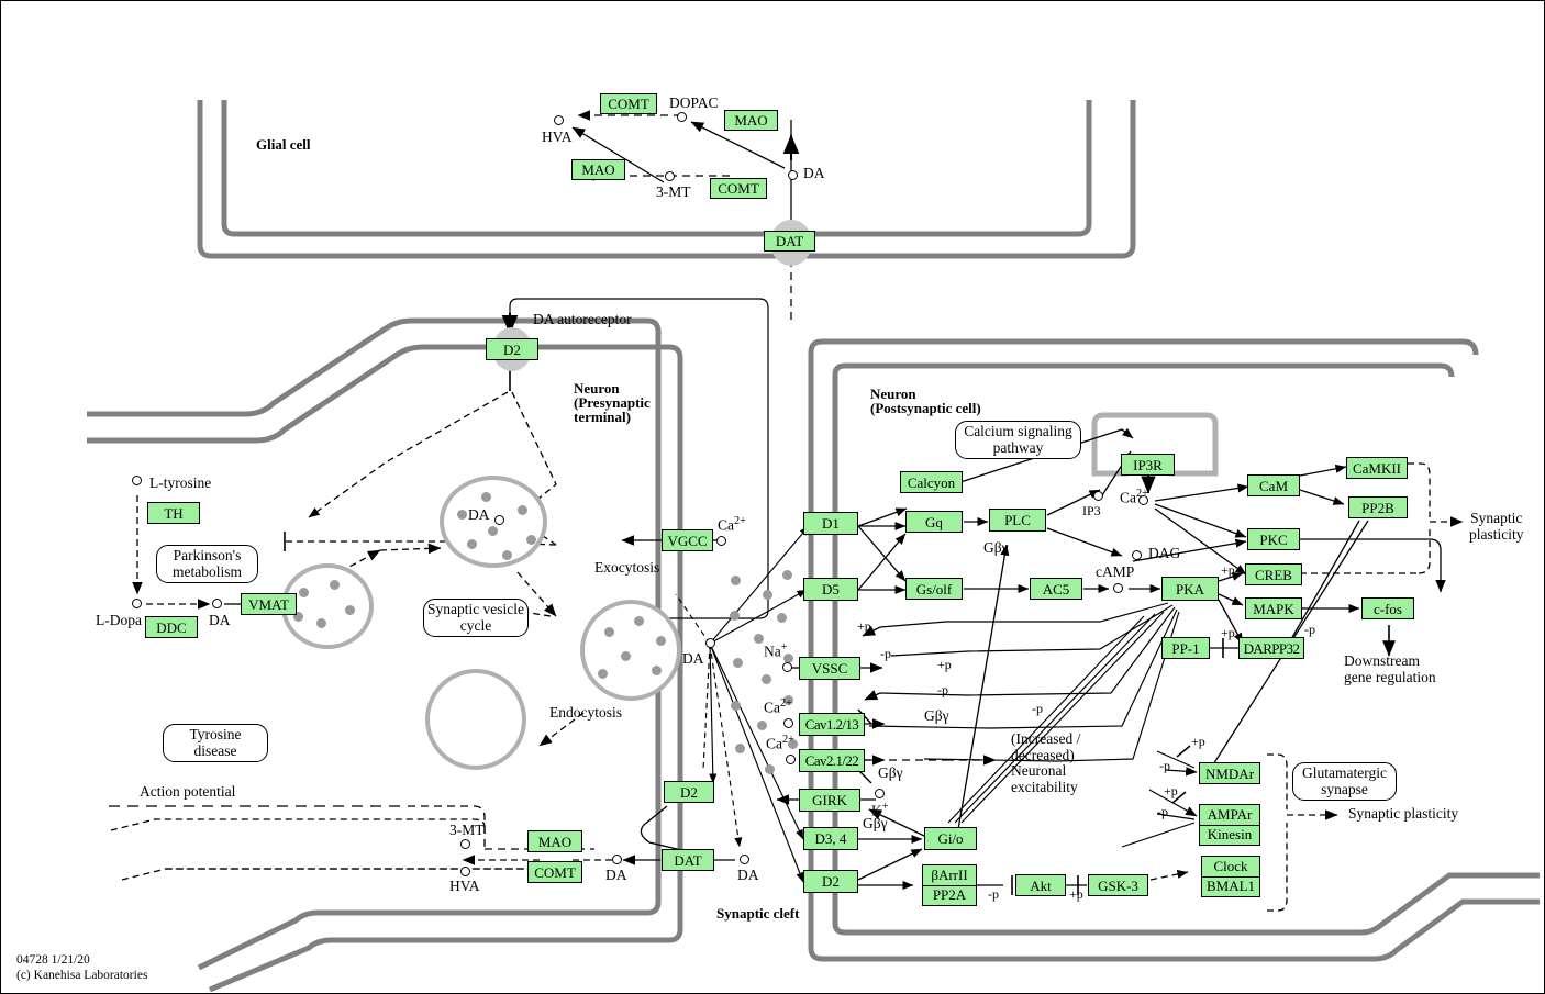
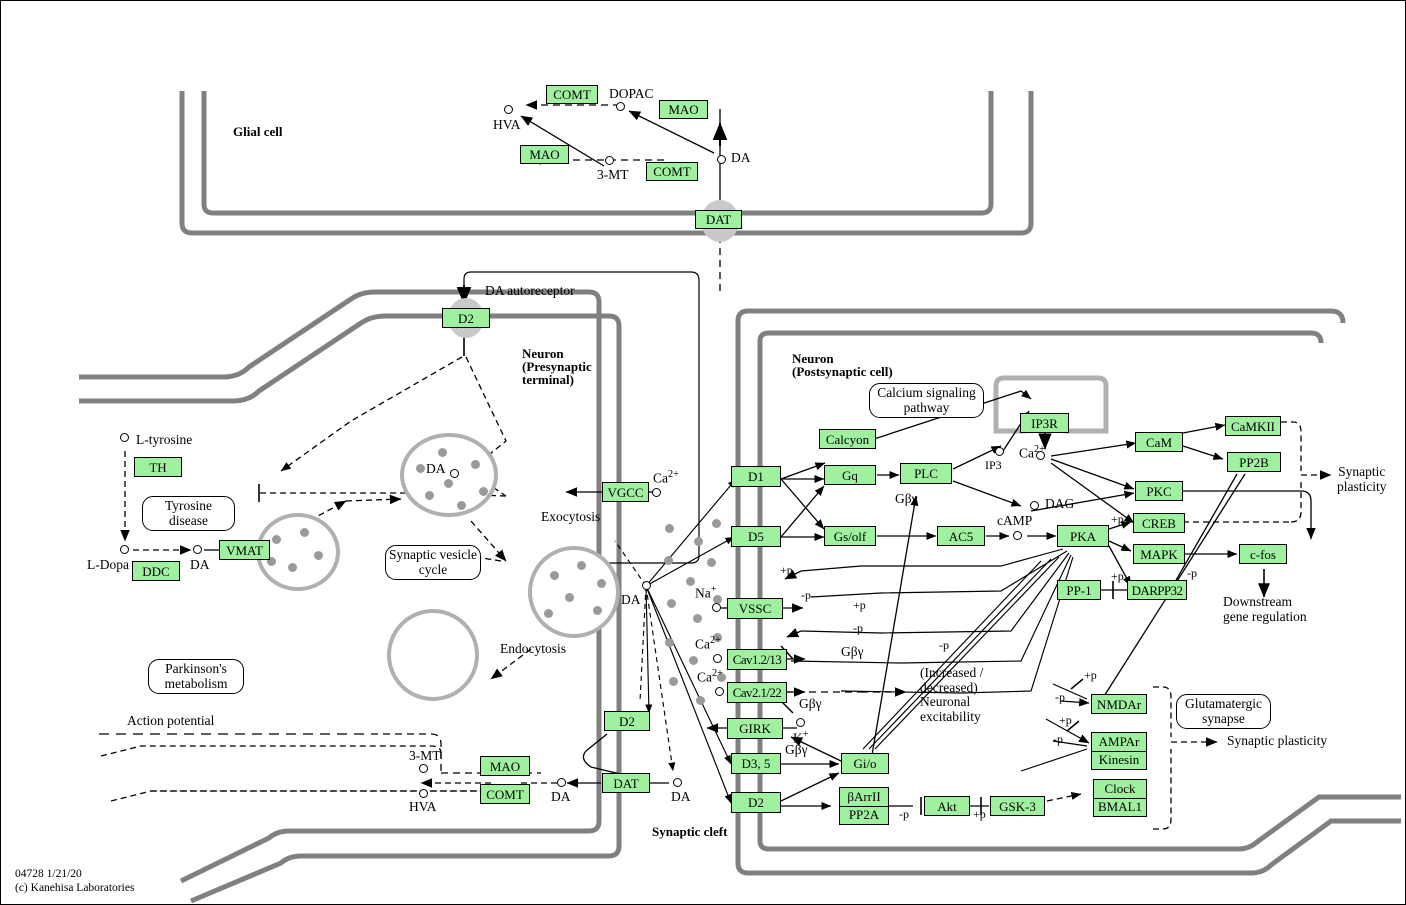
  04728 1/21/20
  (c) Kanehisa Laboratories
  Glial cell
  Neuron
  (Presynaptic
  terminal)
  Neuron
  (Postsynaptic cell)
  Synaptic cleft
  DA autoreceptor
- Parkinson's
+ Tyrosine
- metabolism
+ disease
  Synaptic vesicle
  cycle
- Tyrosine
+ Parkinson's
- disease
+ metabolism
  Calcium signaling
  pathway
  Glutamatergic
  synapse
  DA
  COMT
  MAO
  MAO
  COMT
  DAT
  D2
  TH
  DDC
  VMAT
  VGCC
  D2
  MAO
  COMT
  DAT
  D1
  D5
- D3, 4
+ D3, 5
  D2
  VSSC
  Cav1.2/13
  Cav2.1/22
  GIRK
  Calcyon
  Gq
  Gs/olf
  PLC
  AC5
  IP3R
  PKA
  PP-1
  CaM
  CaMKII
  PP2B
  PKC
  CREB
  MAPK
  DARPP32
  c-fos
  Gi/o
  βArrII
  PP2A
  Akt
  GSK-3
  NMDAr
  AMPAr
  Kinesin
  Clock
  BMAL1
  HVA
  DOPAC
  3-MT
  DA
  L-tyrosine
  L-Dopa
  DA
  Ca2+
  DA
  3-MT
  HVA
  DA
  DA
  Na+
  Ca2+
  Ca2+
  K+
  IP3
  Ca2+
  DAG
  cAMP
  Exocytosis
  Endocytosis
  Action potential
  Synaptic
  plasticity
  Synaptic plasticity
  Downstream
  gene regulation
  (Increased /
  decreased)
  Neuronal
  excitability
  Gβγ
  Gβγ
  Gβγ
  Gβγ
  +p
  -p
  +p
  -p
  -p
  +p
  +p
  -p
  +p
  -p
  +p
  -p
  -p
  +p
